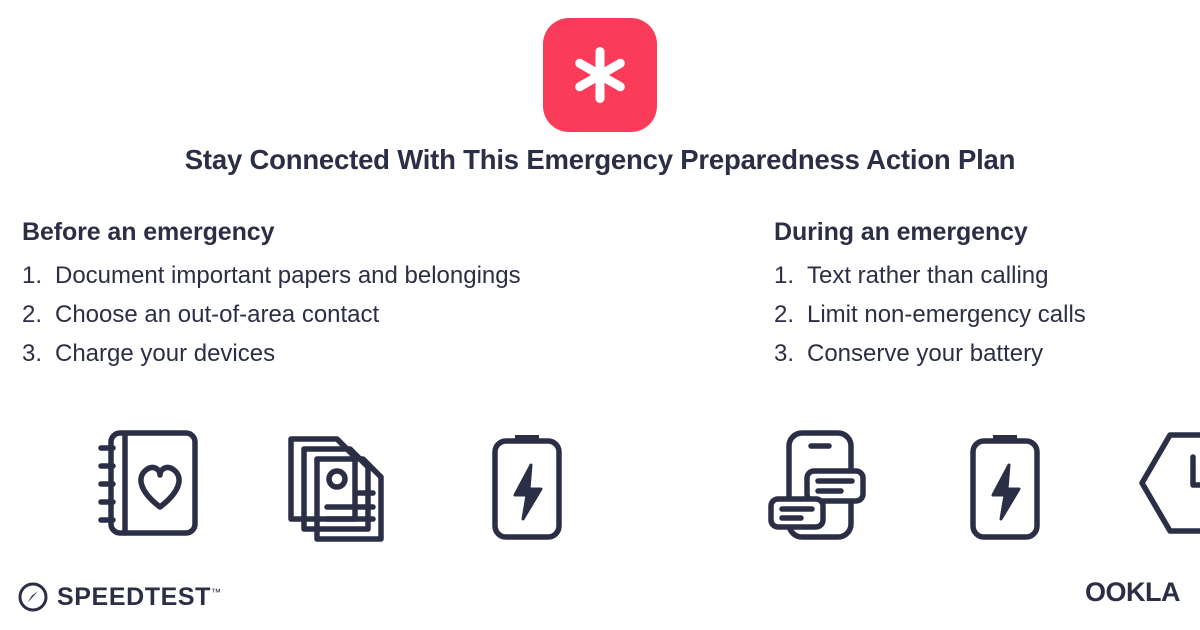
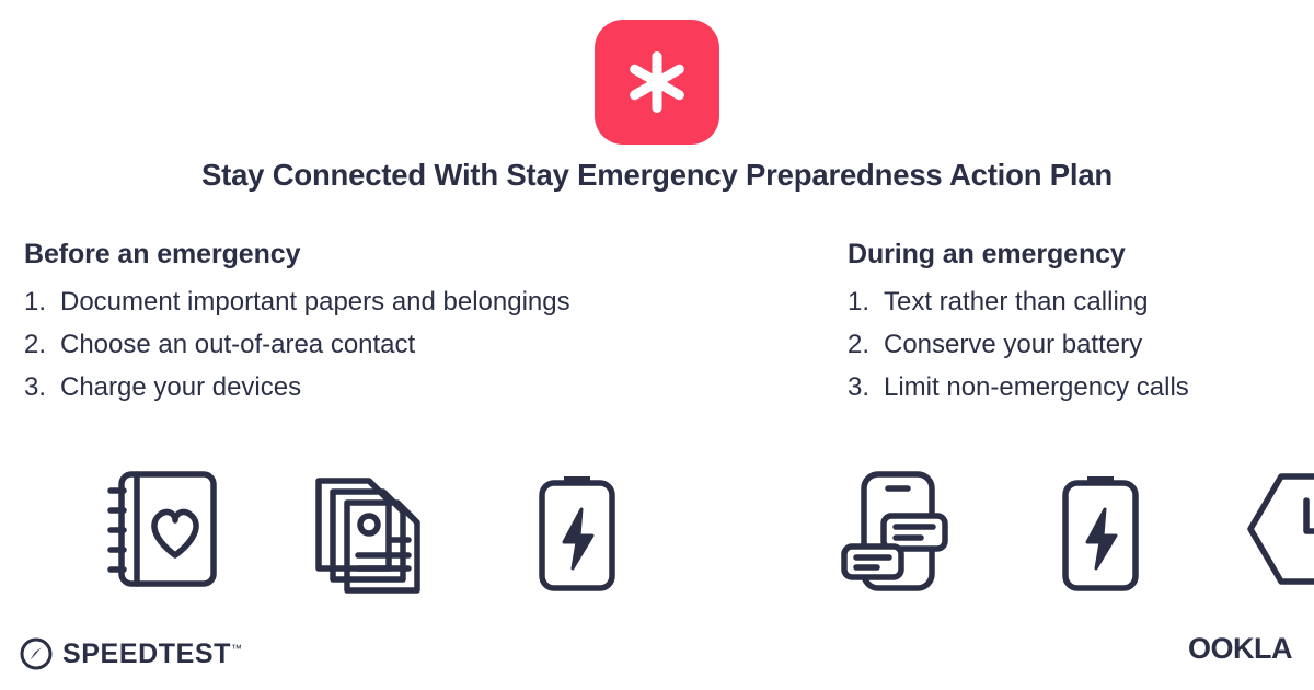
- Stay Connected With This Emergency Preparedness Action Plan
+ Stay Connected With Stay Emergency Preparedness Action Plan
  Before an emergency
  1.
  Document important papers and belongings
  2.
  Choose an out-of-area contact
  3.
  Charge your devices
  During an emergency
  1.
  Text rather than calling
  2.
- Limit non-emergency calls
+ Conserve your battery
  3.
- Conserve your battery
+ Limit non-emergency calls
  SPEEDTEST™
  OOKLA
